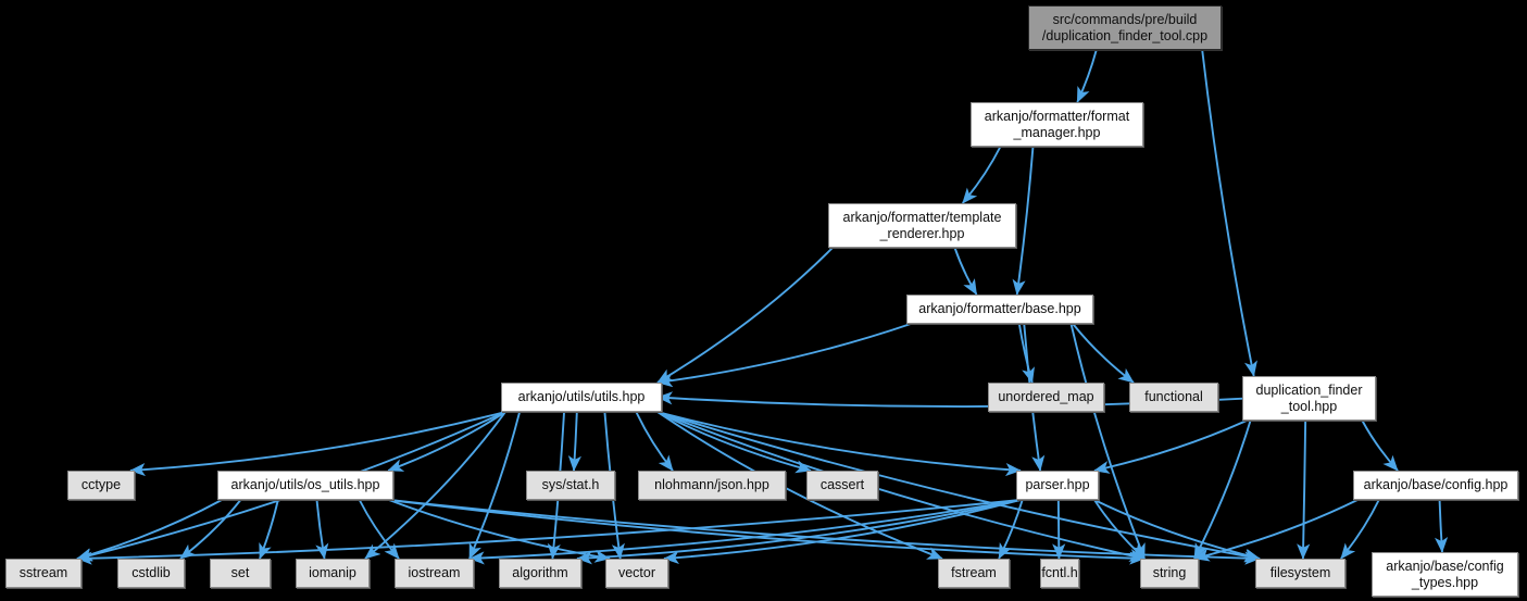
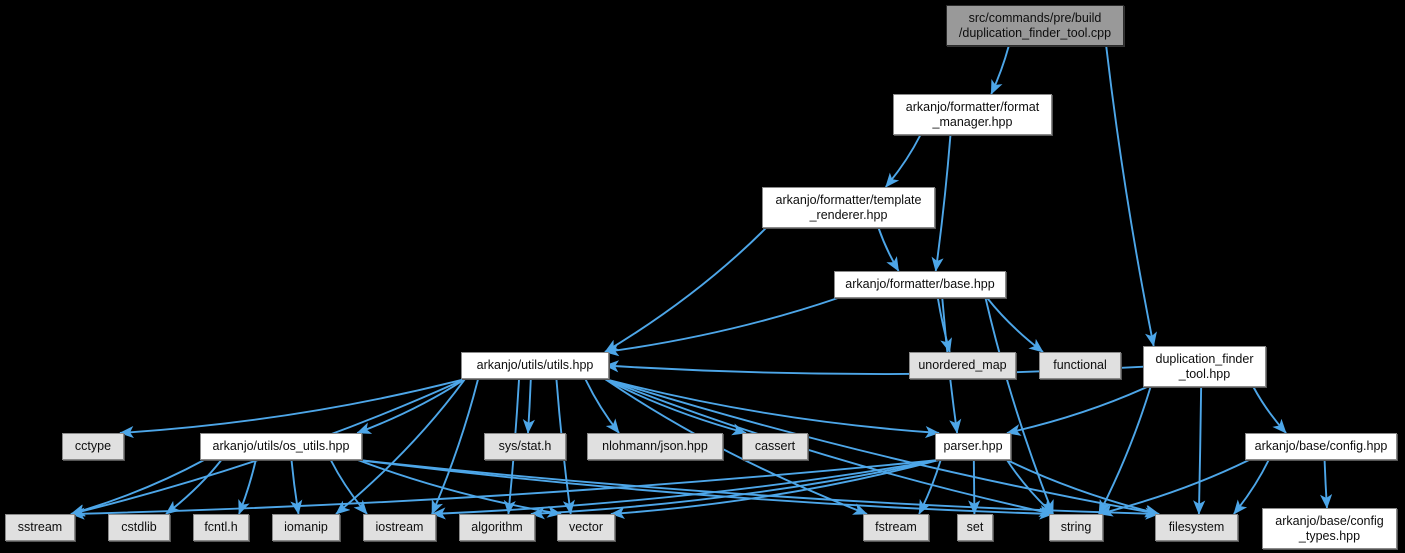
  src/commands/pre/build
  /duplication_finder_tool.cpp
  arkanjo/formatter/format
  _manager.hpp
  arkanjo/formatter/template
  _renderer.hpp
  arkanjo/formatter/base.hpp
  unordered_map
  functional
  duplication_finder
  _tool.hpp
  arkanjo/utils/utils.hpp
  cctype
  arkanjo/utils/os_utils.hpp
  sys/stat.h
  nlohmann/json.hpp
  cassert
  parser.hpp
  arkanjo/base/config.hpp
  sstream
  cstdlib
- set
+ fcntl.h
  iomanip
  iostream
  algorithm
  vector
  fstream
- fcntl.h
+ set
  string
  filesystem
  arkanjo/base/config
  _types.hpp
